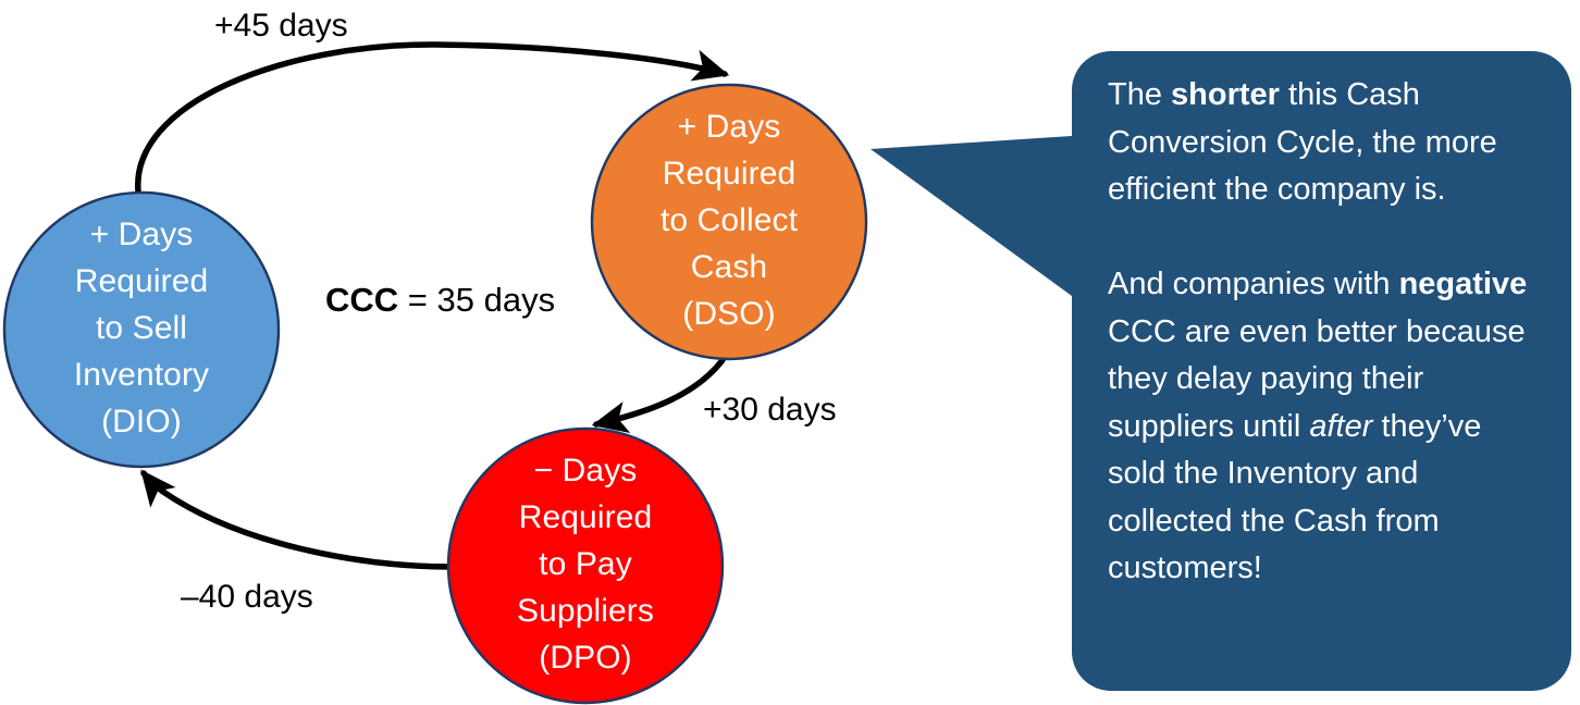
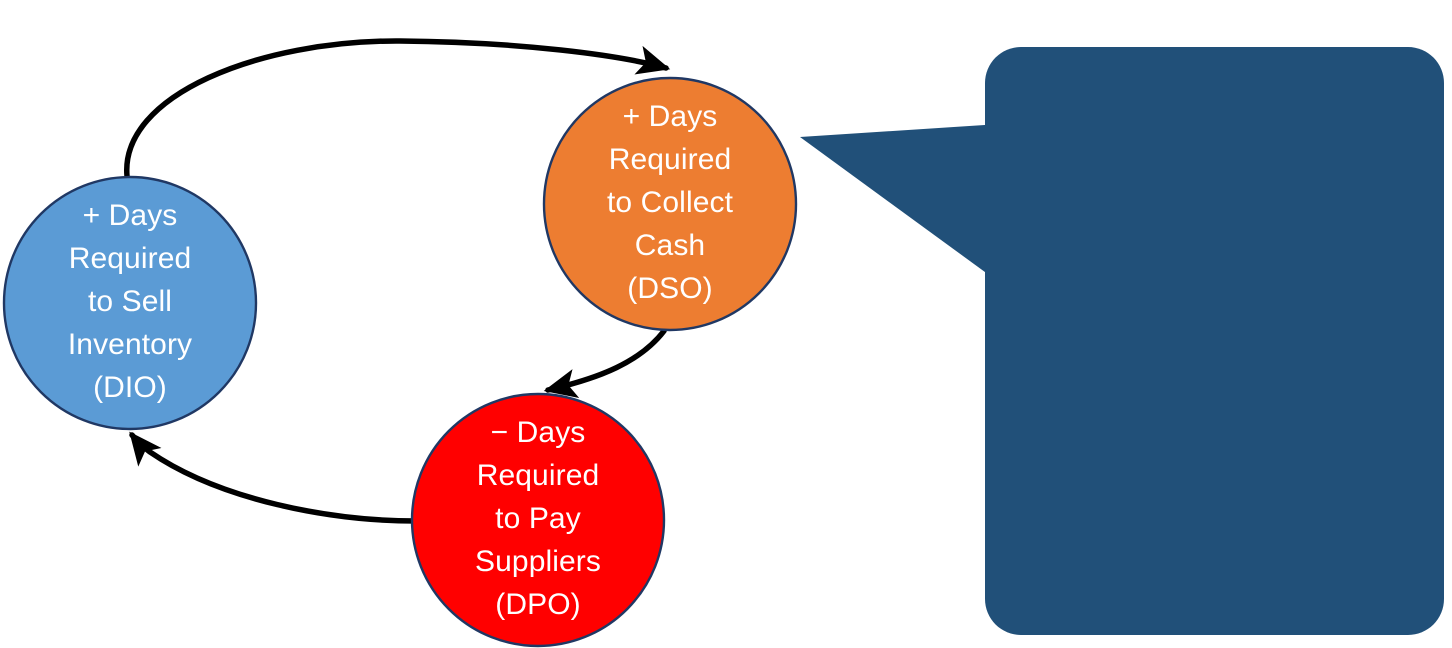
  + Days
  Required
  to Sell
  Inventory
  (DIO)
  + Days
  Required
  to Collect
  Cash
  (DSO)
  − Days
  Required
  to Pay
  Suppliers
  (DPO)
- +45 days
- +30 days
- –40 days
- CCC = 35 days
- The shorter this Cash Conversion Cycle, the more efficient the company is.
- And companies with negative CCC are even better because they delay paying their suppliers until after they’ve sold the Inventory and collected the Cash from customers!
